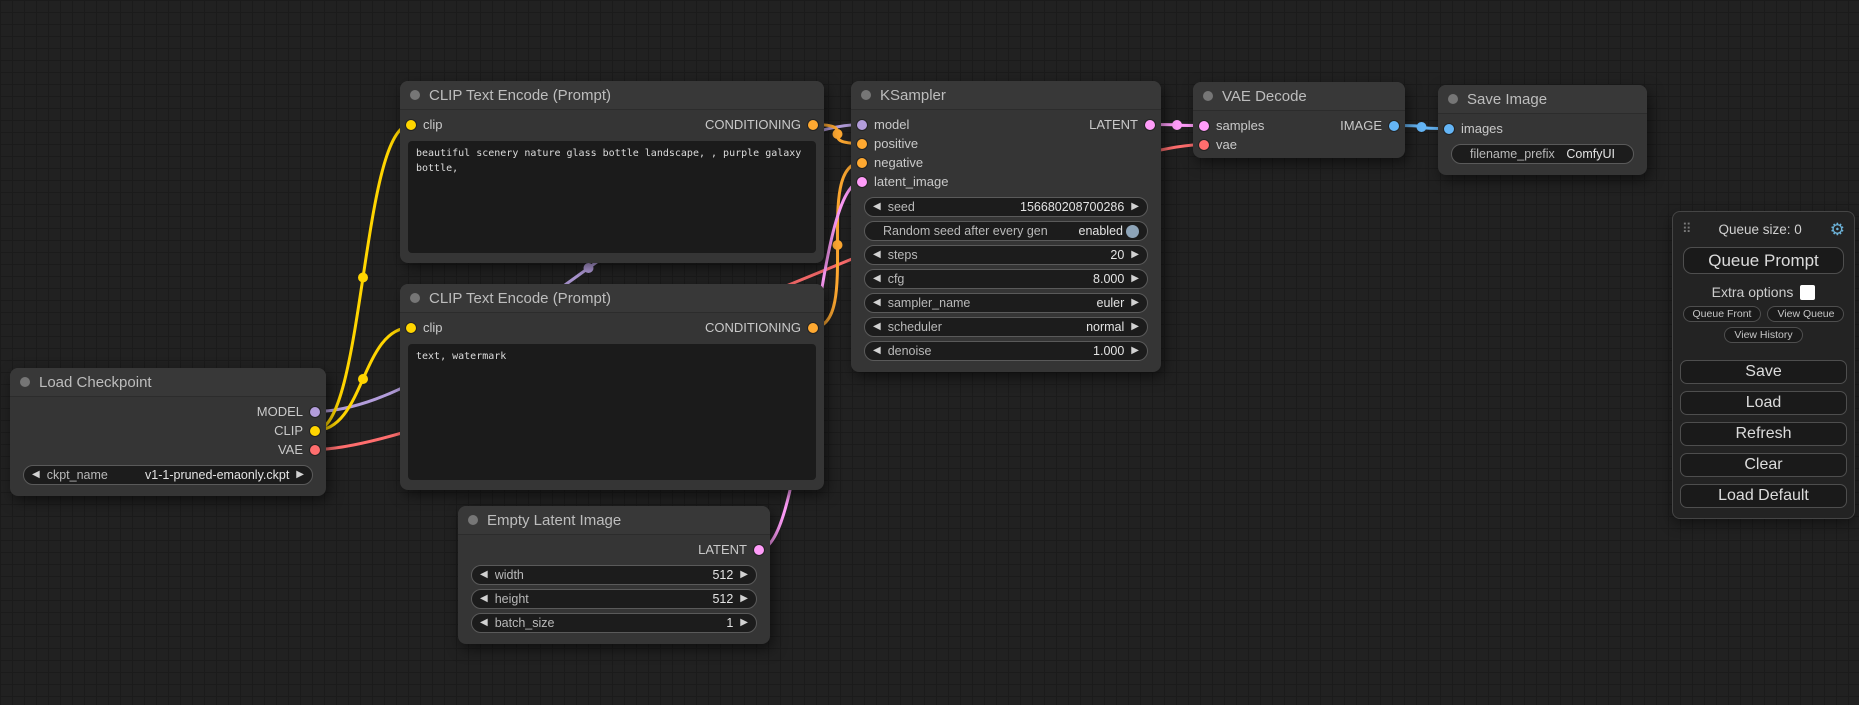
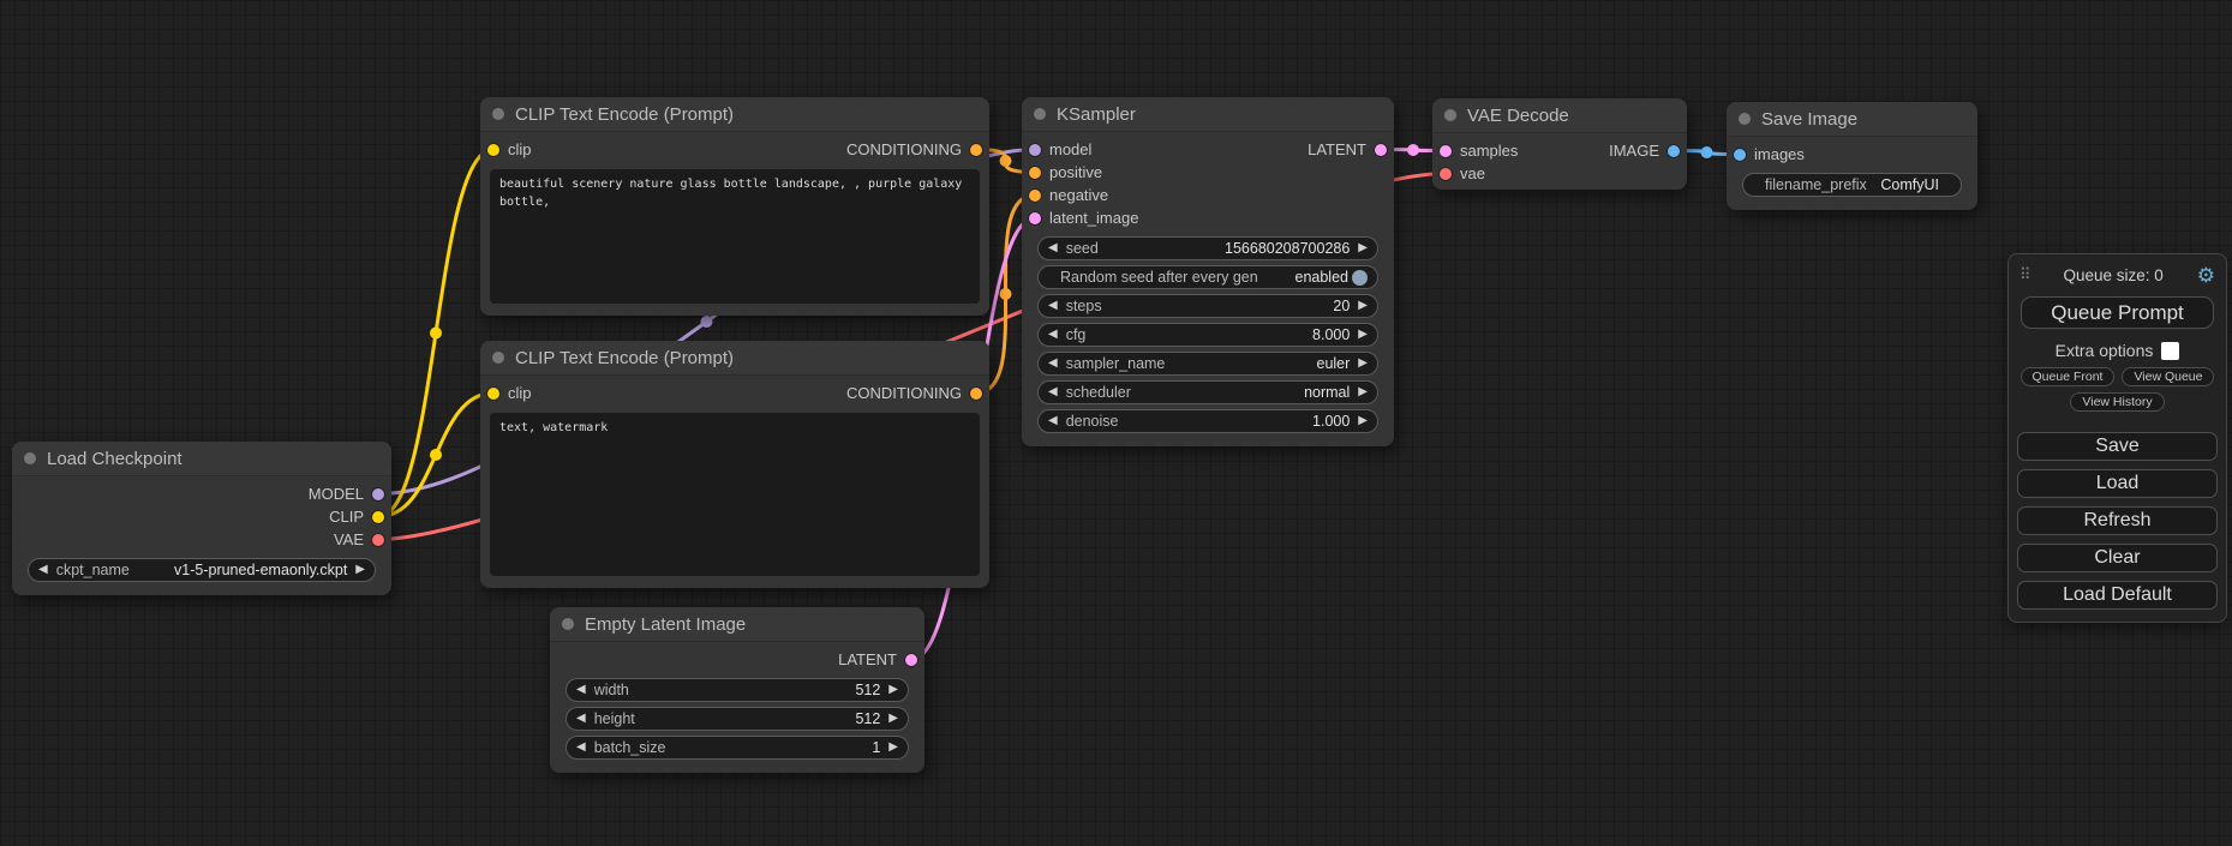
  Load Checkpoint
  MODEL
  CLIP
  VAE
  ◀
  ckpt_name
- v1-1-pruned-emaonly.ckpt
+ v1-5-pruned-emaonly.ckpt
  ▶
  CLIP Text Encode (Prompt)
  clip
  CONDITIONING
  beautiful scenery nature glass bottle landscape, , purple galaxy bottle,
  CLIP Text Encode (Prompt)
  clip
  CONDITIONING
  text, watermark
  Empty Latent Image
  LATENT
  ◀
  width
  512
  ▶
  ◀
  height
  512
  ▶
  ◀
  batch_size
  1
  ▶
  KSampler
  model
  positive
  negative
  latent_image
  LATENT
  ◀
  seed
  156680208700286
  ▶
  Random seed after every gen
  enabled
  ◀
  steps
  20
  ▶
  ◀
  cfg
  8.000
  ▶
  ◀
  sampler_name
  euler
  ▶
  ◀
  scheduler
  normal
  ▶
  ◀
  denoise
  1.000
  ▶
  VAE Decode
  samples
  IMAGE
  vae
  Save Image
  images
  filename_prefix
  ComfyUI
  ⠿
  Queue size: 0
  ⚙
  Queue Prompt
  Extra options
  Queue Front
  View Queue
  View History
  Save
  Load
  Refresh
  Clear
  Load Default
